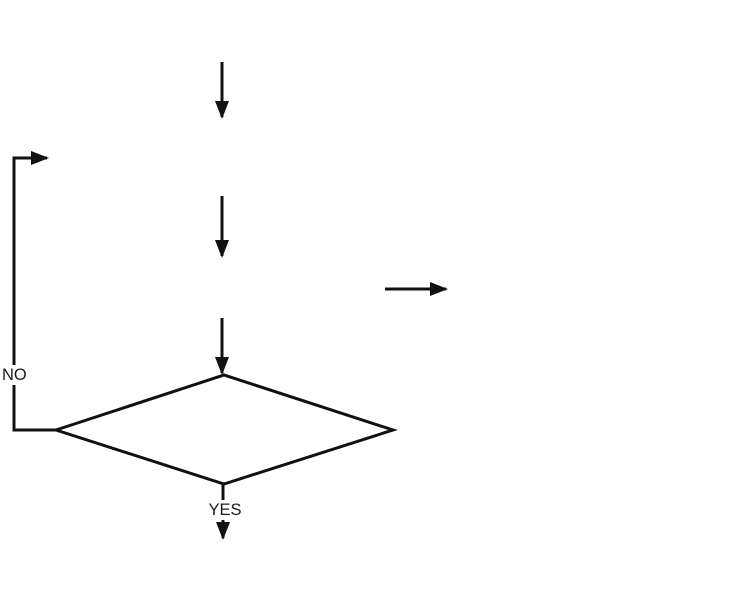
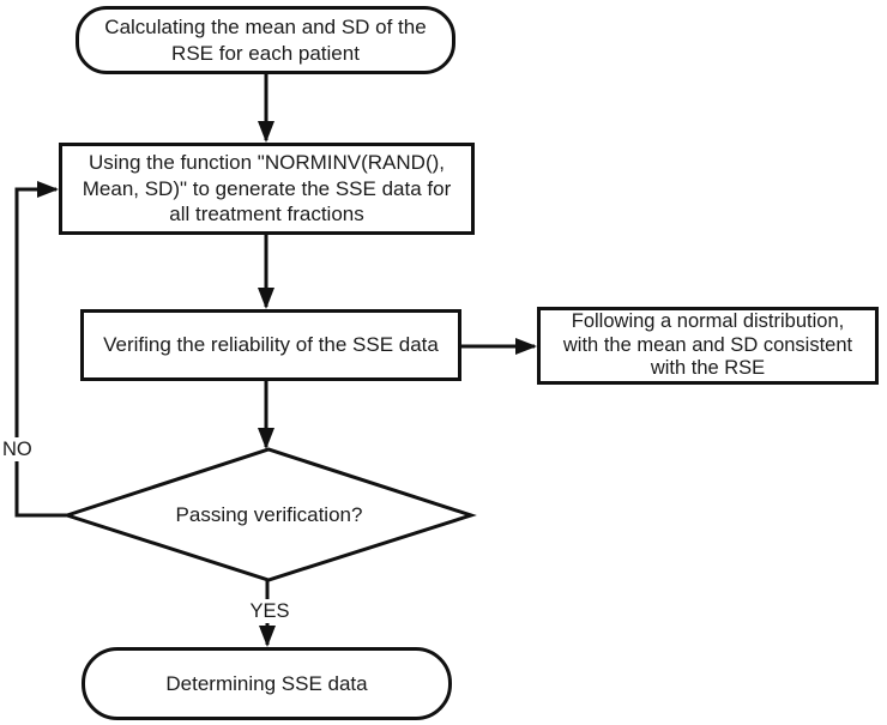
+ Calculating the mean and SD of the
+ RSE for each patient
+ Using the function "NORMINV(RAND(),
+ Mean, SD)" to generate the SSE data for
+ all treatment fractions
+ Verifing the reliability of the SSE data
+ Following a normal distribution,
+ with the mean and SD consistent
+ with the RSE
+ Passing verification?
+ Determining SSE data
  NO
  YES
